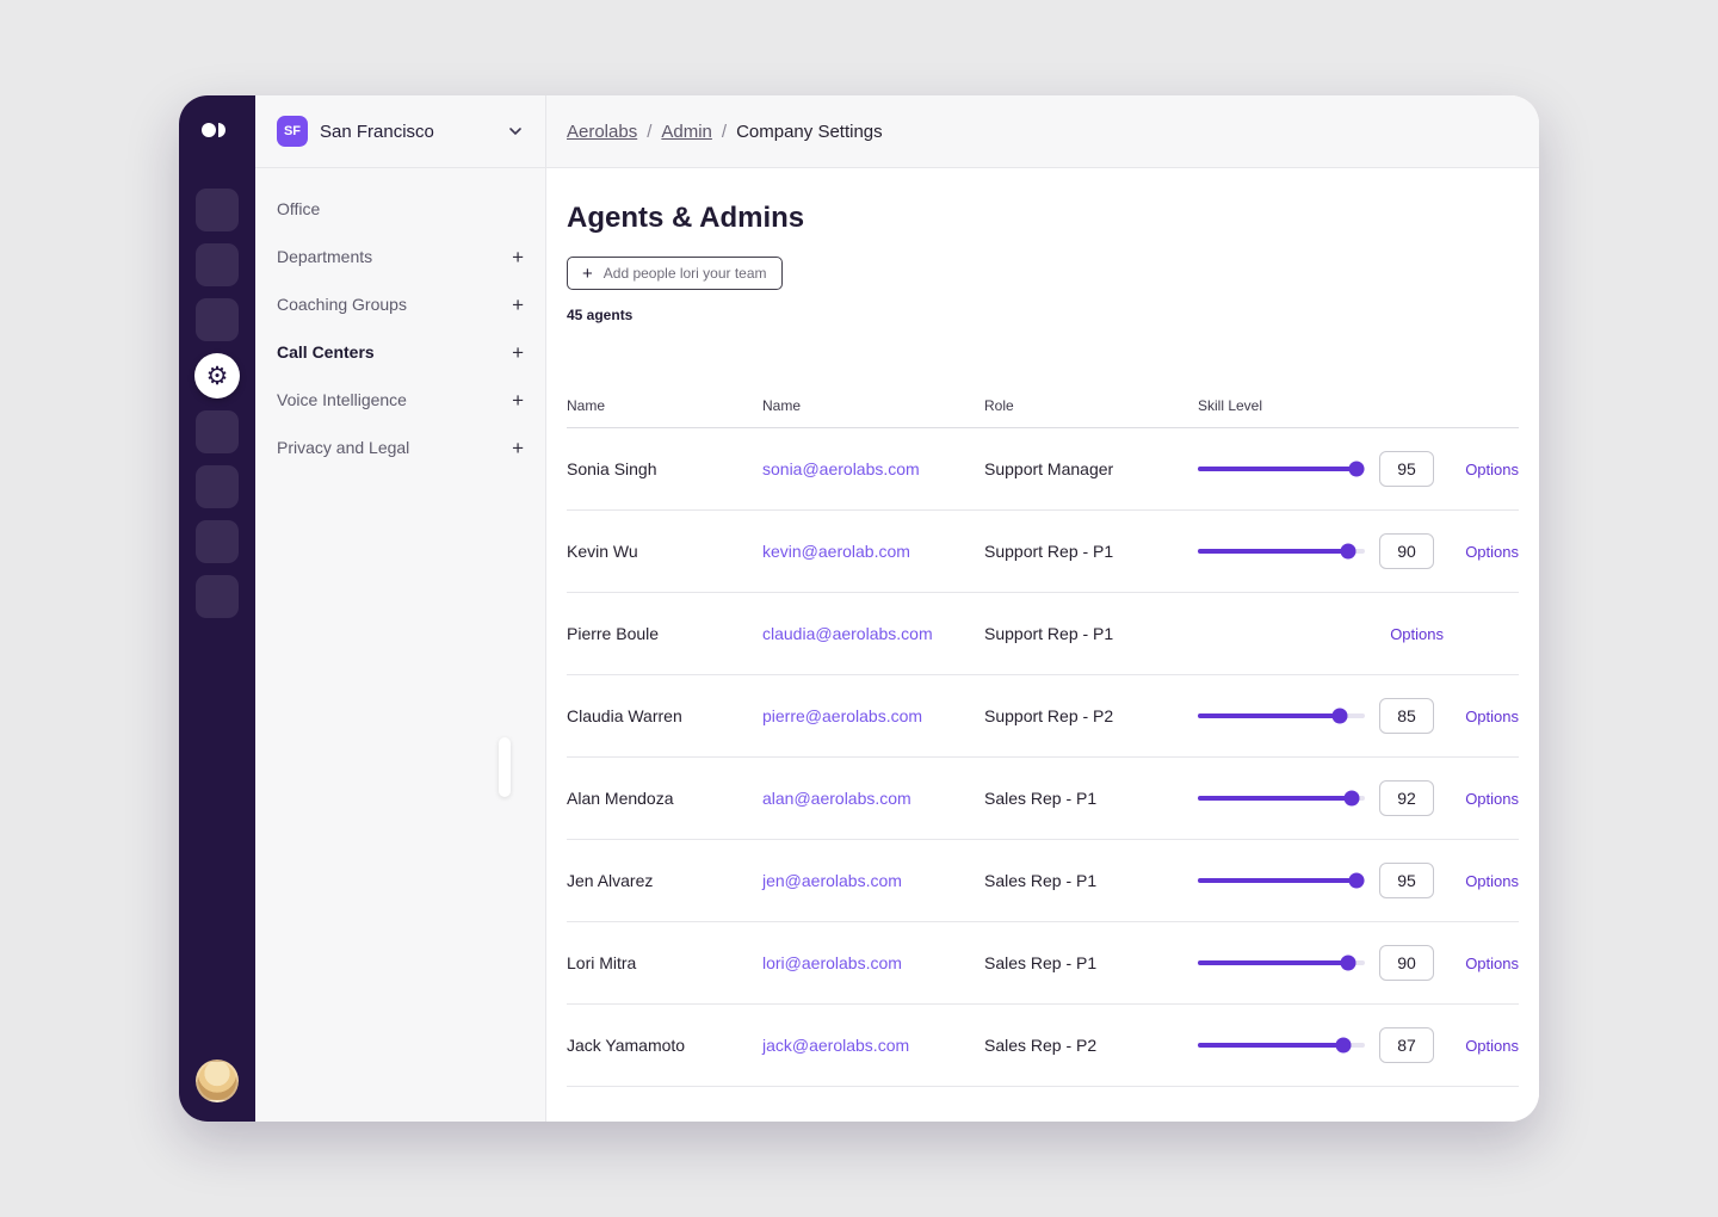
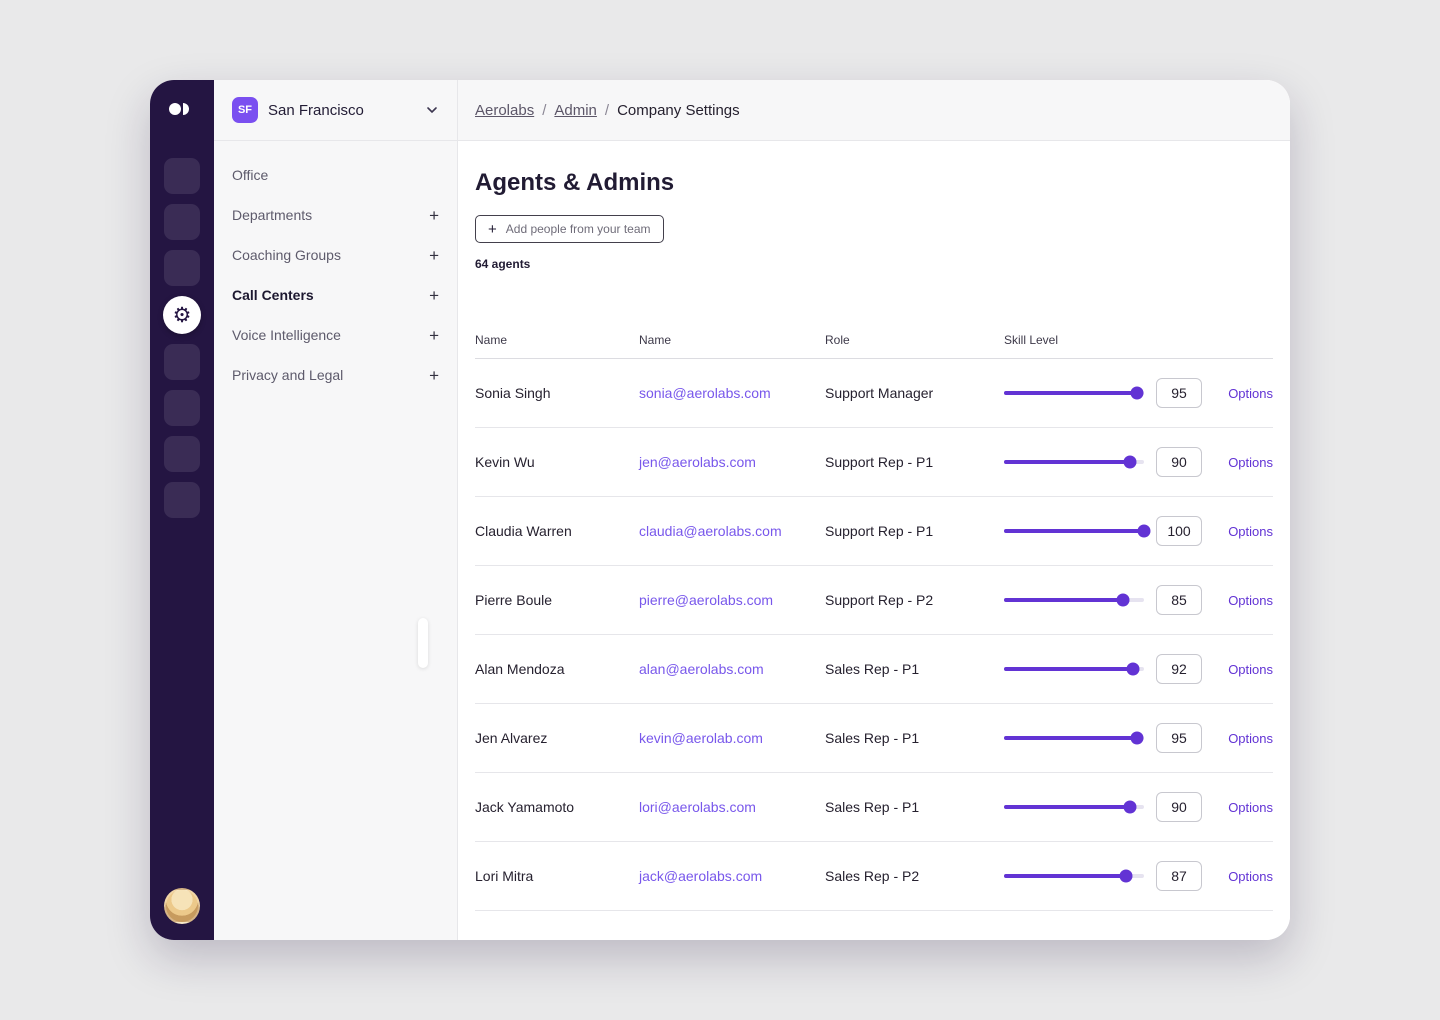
  ⚙
  SF
  San Francisco
  Office
  Departments
  +
  Coaching Groups
  +
  Call Centers
  +
  Voice Intelligence
  +
  Privacy and Legal
  +
  Aerolabs
  /
  Admin
  /
  Company Settings
  Agents & Admins
  +
- Add people lori your team
+ Add people from your team
- 45 agents
+ 64 agents
  Name
  Name
  Role
  Skill Level
  Sonia Singh
  sonia@aerolabs.com
  Support Manager
  95
  Options
  Kevin Wu
- kevin@aerolab.com
+ jen@aerolabs.com
  Support Rep - P1
  90
  Options
- Pierre Boule
+ Claudia Warren
  claudia@aerolabs.com
  Support Rep - P1
+ 100
  Options
- Claudia Warren
+ Pierre Boule
  pierre@aerolabs.com
  Support Rep - P2
  85
  Options
  Alan Mendoza
  alan@aerolabs.com
  Sales Rep - P1
  92
  Options
  Jen Alvarez
- jen@aerolabs.com
+ kevin@aerolab.com
  Sales Rep - P1
  95
  Options
- Lori Mitra
+ Jack Yamamoto
  lori@aerolabs.com
  Sales Rep - P1
  90
  Options
- Jack Yamamoto
+ Lori Mitra
  jack@aerolabs.com
  Sales Rep - P2
  87
  Options
